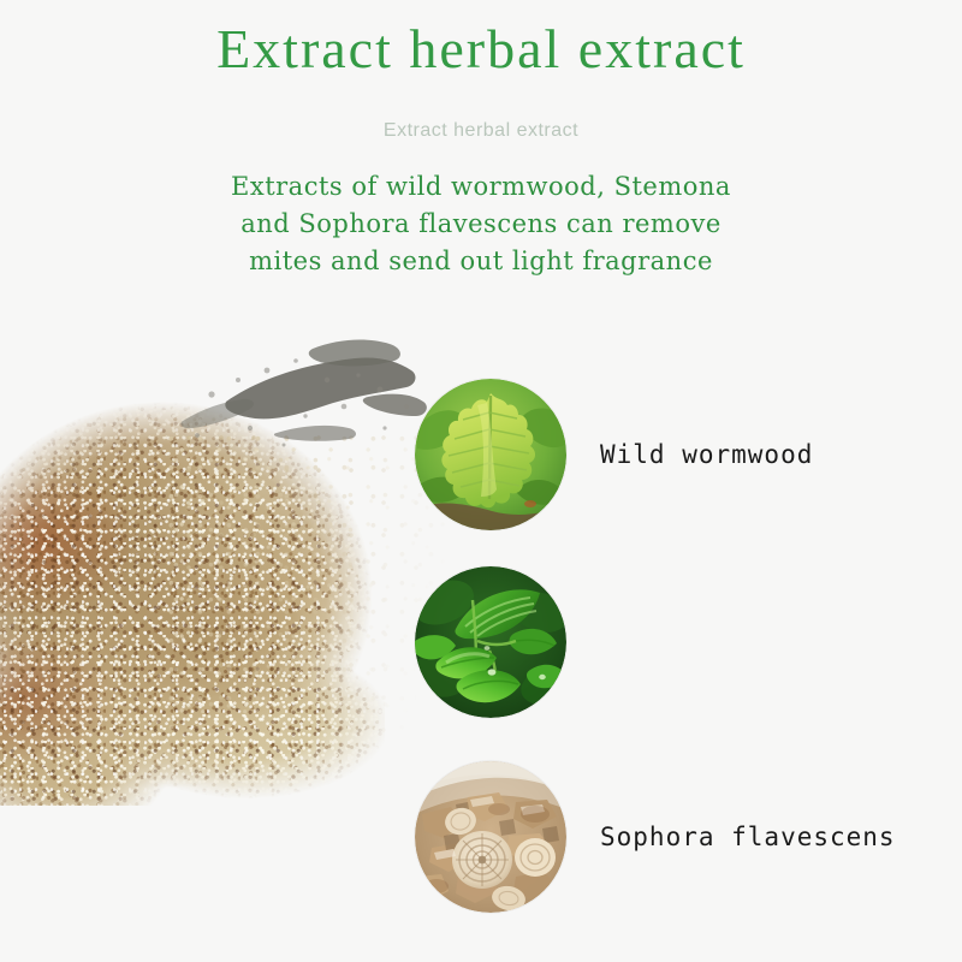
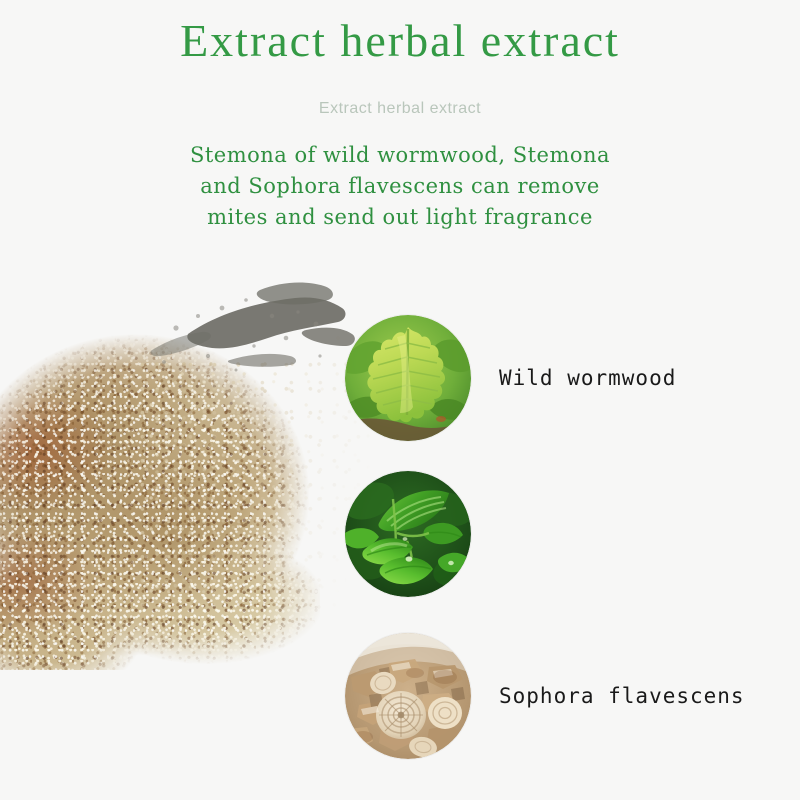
  Extract herbal extract
  Extract herbal extract
- Extracts of wild wormwood, Stemona
+ Stemona of wild wormwood, Stemona
  and Sophora flavescens can remove
  mites and send out light fragrance
  Wild wormwood
  Sophora flavescens
